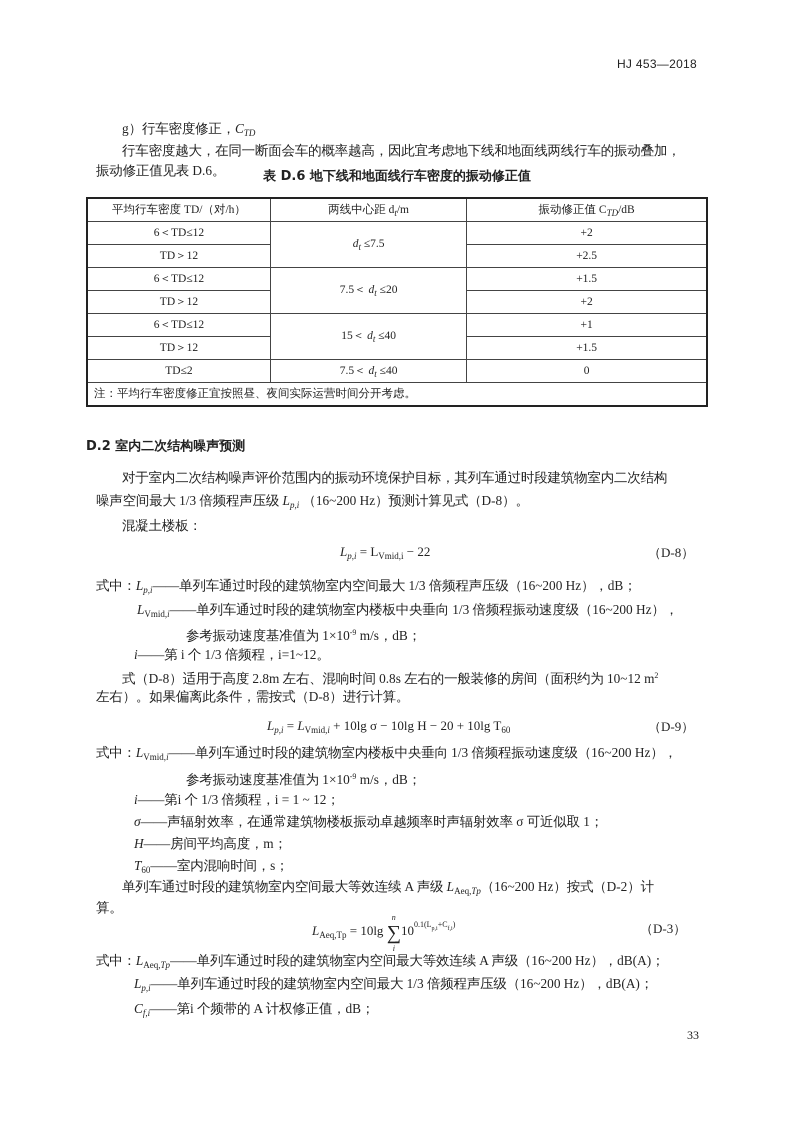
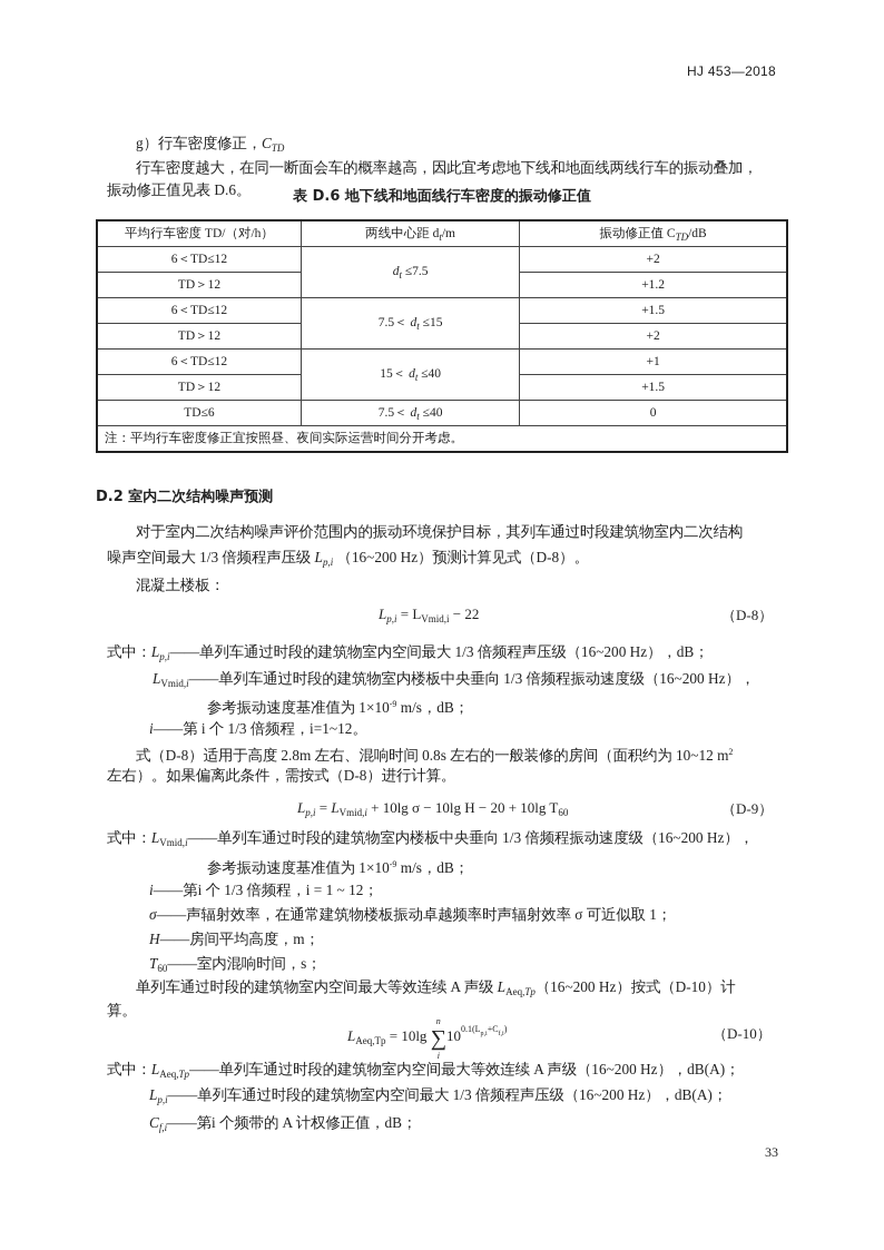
  HJ 453—2018
  g）行车密度修正，CTD
  行车密度越大，在同一断面会车的概率越高，因此宜考虑地下线和地面线两线行车的振动叠加，
  振动修正值见表 D.6。
  表 D.6 地下线和地面线行车密度的振动修正值
  平均行车密度 TD/（对/h）	两线中心距 dt/m	振动修正值 CTD/dB
  6＜TD≤12	dt ≤7.5	+2
- TD＞12	+2.5
+ TD＞12	+1.2
- 6＜TD≤12	7.5＜ dt ≤20	+1.5
+ 6＜TD≤12	7.5＜ dt ≤15	+1.5
  TD＞12	+2
  6＜TD≤12	15＜ dt ≤40	+1
  TD＞12	+1.5
- TD≤2	7.5＜ dt ≤40	0
+ TD≤6	7.5＜ dt ≤40	0
  注：平均行车密度修正宜按照昼、夜间实际运营时间分开考虑。
  D.2 室内二次结构噪声预测
  对于室内二次结构噪声评价范围内的振动环境保护目标，其列车通过时段建筑物室内二次结构
  噪声空间最大 1/3 倍频程声压级 Lp,i （16~200 Hz）预测计算见式（D-8）。
  混凝土楼板：
  Lp,i = LVmid,i − 22
  （D-8）
  式中：Lp,i——单列车通过时段的建筑物室内空间最大 1/3 倍频程声压级（16~200 Hz），dB；
  LVmid,i——单列车通过时段的建筑物室内楼板中央垂向 1/3 倍频程振动速度级（16~200 Hz），
  参考振动速度基准值为 1×10-9 m/s，dB；
  i——第 i 个 1/3 倍频程，i=1~12。
  式（D-8）适用于高度 2.8m 左右、混响时间 0.8s 左右的一般装修的房间（面积约为 10~12 m2
  左右）。如果偏离此条件，需按式（D-8）进行计算。
  Lp,i = LVmid,i + 10lg σ − 10lg H − 20 + 10lg T60
  （D-9）
  式中：LVmid,i——单列车通过时段的建筑物室内楼板中央垂向 1/3 倍频程振动速度级（16~200 Hz），
  参考振动速度基准值为 1×10-9 m/s，dB；
  i——第i 个 1/3 倍频程，i = 1 ~ 12；
  σ——声辐射效率，在通常建筑物楼板振动卓越频率时声辐射效率 σ 可近似取 1；
  H——房间平均高度，m；
  T60——室内混响时间，s；
- 单列车通过时段的建筑物室内空间最大等效连续 A 声级 LAeq,Tp（16~200 Hz）按式（D-2）计
+ 单列车通过时段的建筑物室内空间最大等效连续 A 声级 LAeq,Tp（16~200 Hz）按式（D-10）计
  算。
  LAeq,Tp = 10lg ∑
  n
  i
- （D-3）
+ （D-10）
  式中：LAeq,Tp——单列车通过时段的建筑物室内空间最大等效连续 A 声级（16~200 Hz），dB(A)；
  Lp,i——单列车通过时段的建筑物室内空间最大 1/3 倍频程声压级（16~200 Hz），dB(A)；
  Cf,i——第i 个频带的 A 计权修正值，dB；
  33
